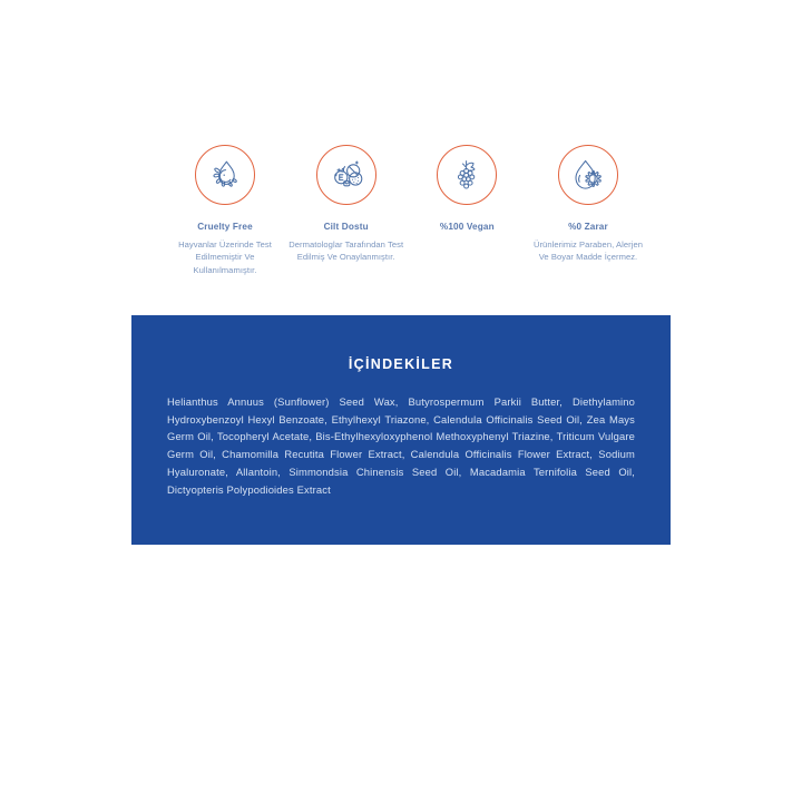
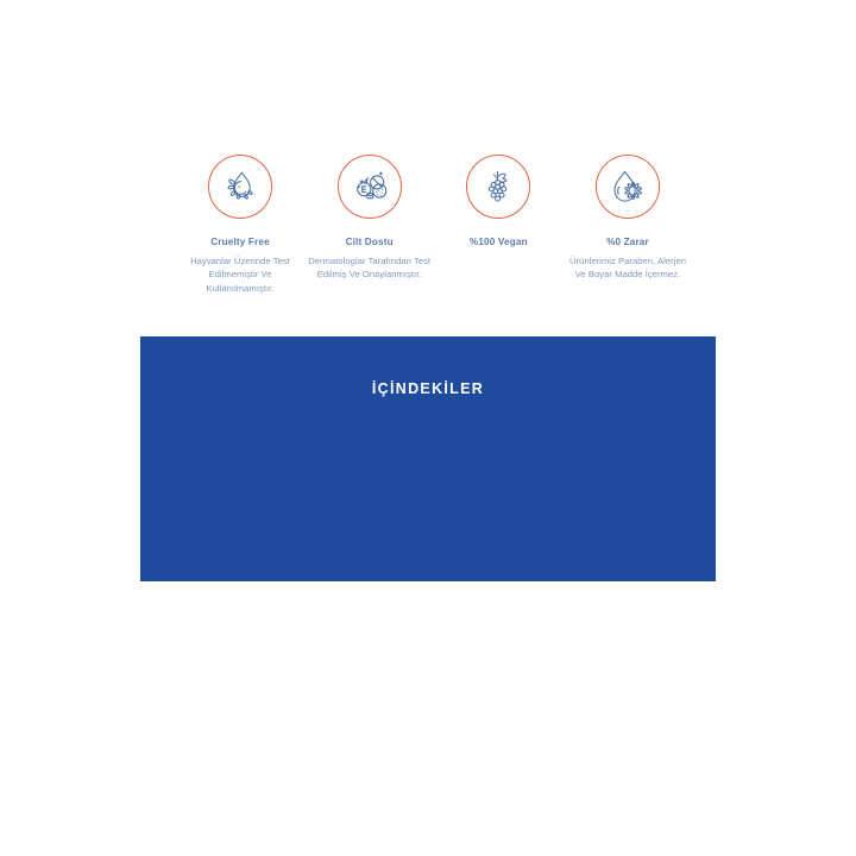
  Cruelty Free
  Hayvanlar Üzerinde Test Edilmemiştir Ve Kullanılmamıştır.
  Cilt Dostu
  Dermatologlar Tarafından Test Edilmiş Ve Onaylanmıştır.
  %100 Vegan
  %0 Zarar
  Ürünlerimiz Paraben, Alerjen Ve Boyar Madde İçermez.
  İÇİNDEKİLER
- Helianthus Annuus (Sunflower) Seed Wax, Butyrospermum Parkii Butter, Diethylamino Hydroxybenzoyl Hexyl Benzoate, Ethylhexyl Triazone, Calendula Officinalis Seed Oil, Zea Mays Germ Oil, Tocopheryl Acetate, Bis-Ethylhexyloxyphenol Methoxyphenyl Triazine, Triticum Vulgare Germ Oil, Chamomilla Recutita Flower Extract, Calendula Officinalis Flower Extract, Sodium Hyaluronate, Allantoin, Simmondsia Chinensis Seed Oil, Macadamia Ternifolia Seed Oil, Dictyopteris Polypodioides Extract
